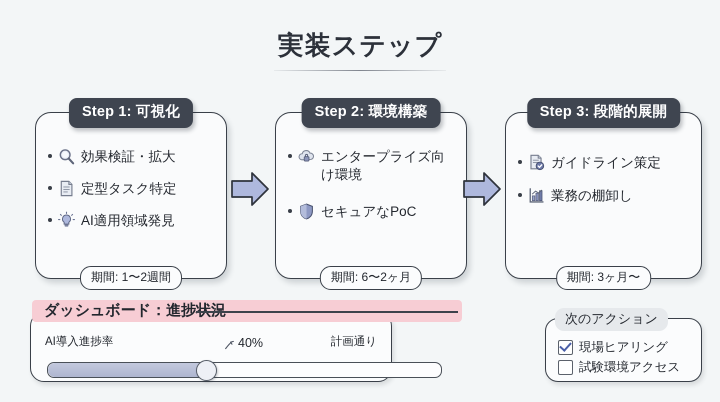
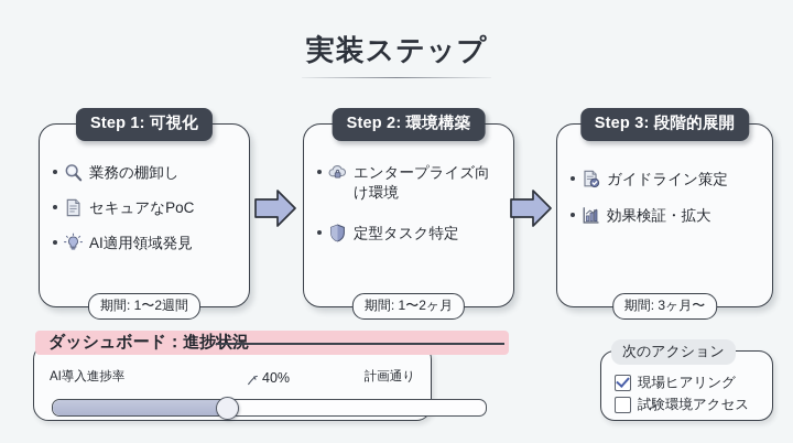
  実装ステップ
  Step 1: 可視化
- 効果検証・拡大
+ 業務の棚卸し
- 定型タスク特定
+ セキュアなPoC
  AI適用領域発見
  期間: 1〜2週間
  Step 2: 環境構築
  エンタープライズ向け環境
- セキュアなPoC
+ 定型タスク特定
- 期間: 6〜2ヶ月
+ 期間: 1〜2ヶ月
  Step 3: 段階的展開
  ガイドライン策定
- 業務の棚卸し
+ 効果検証・拡大
  期間: 3ヶ月〜
  AI導入進捗率
  計画通り
  ダッシュボード：進捗
  40%
  現場ヒアリング
  試験環境アクセス
  次のアクション
